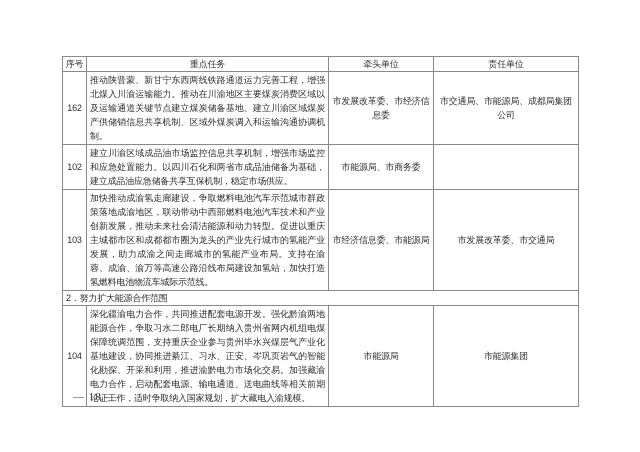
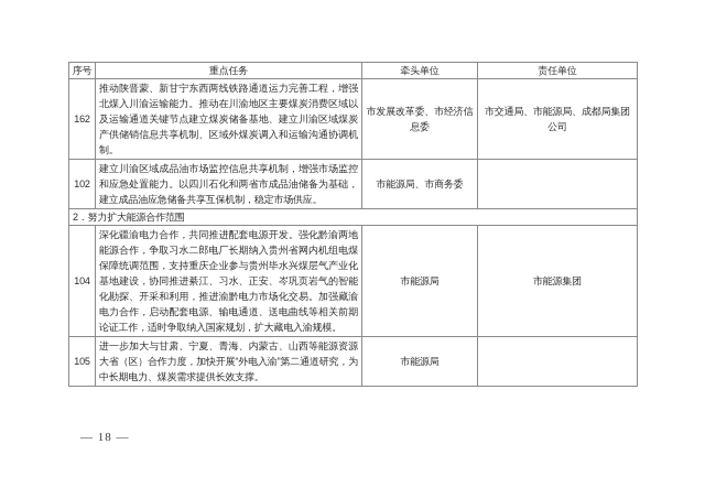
  序号	重点任务	牵头单位	责任单位
  162	推动陕晋蒙、新甘宁东西两线铁路通道运力完善工程，增强北煤入川渝运输能力。推动在川渝地区主要煤炭消费区域以及运输通道关键节点建立煤炭储备基地、建立川渝区域煤炭产供储销信息共享机制、区域外煤炭调入和运输沟通协调机制。	市发展改革委、市经济信息委	市交通局、市能源局、成都局集团公司
  102	建立川渝区域成品油市场监控信息共享机制，增强市场监控和应急处置能力。以四川石化和两省市成品油储备为基础，建立成品油应急储备共享互保机制，稳定市场供应。	市能源局、市商务委
- 103	加快推动成渝氢走廊建设，争取燃料电池汽车示范城市群政策落地成渝地区，联动带动中西部燃料电池汽车技术和产业创新发展，推动未来社会清洁能源和动力转型。促进以重庆主城都市区和成都都市圈为龙头的产业先行城市的氢能产业发展，助力成渝之间走廊城市的氢能产业布局。支持在渝蓉、成渝、渝万等高速公路沿线布局建设加氢站，加快打造氢燃料电池物流车城际示范线。	市经济信息委、市能源局	市发展改革委、市交通局
  2．努力扩大能源合作范围
  104	深化疆渝电力合作，共同推进配套电源开发。强化黔渝两地能源合作，争取习水二郎电厂长期纳入贵州省网内机组电煤保障统调范围，支持重庆企业参与贵州毕水兴煤层气产业化基地建设，协同推进綦江、习水、正安、岑巩页岩气的智能化勘探、开采和利用，推进渝黔电力市场化交易。加强藏渝电力合作，启动配套电源、输电通道、送电曲线等相关前期论证工作，适时争取纳入国家规划，扩大藏电入渝规模。	市能源局	市能源集团
+ 105	进一步加大与甘肃、宁夏、青海、内蒙古、山西等能源资源大省（区）合作力度，加快开展“外电入渝”第二通道研究，为中长期电力、煤炭需求提供长效支撑。	市能源局
  — 18 —
